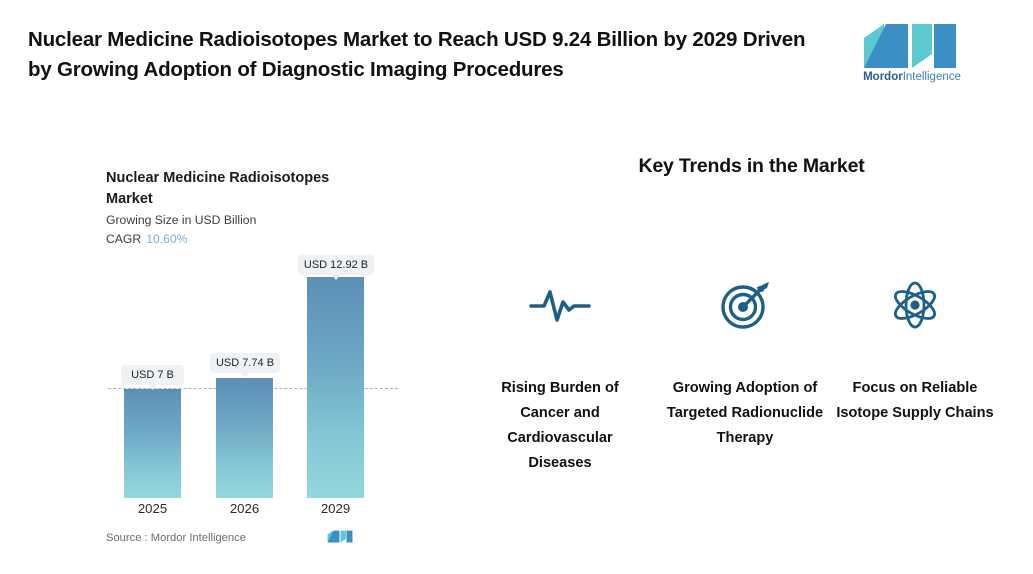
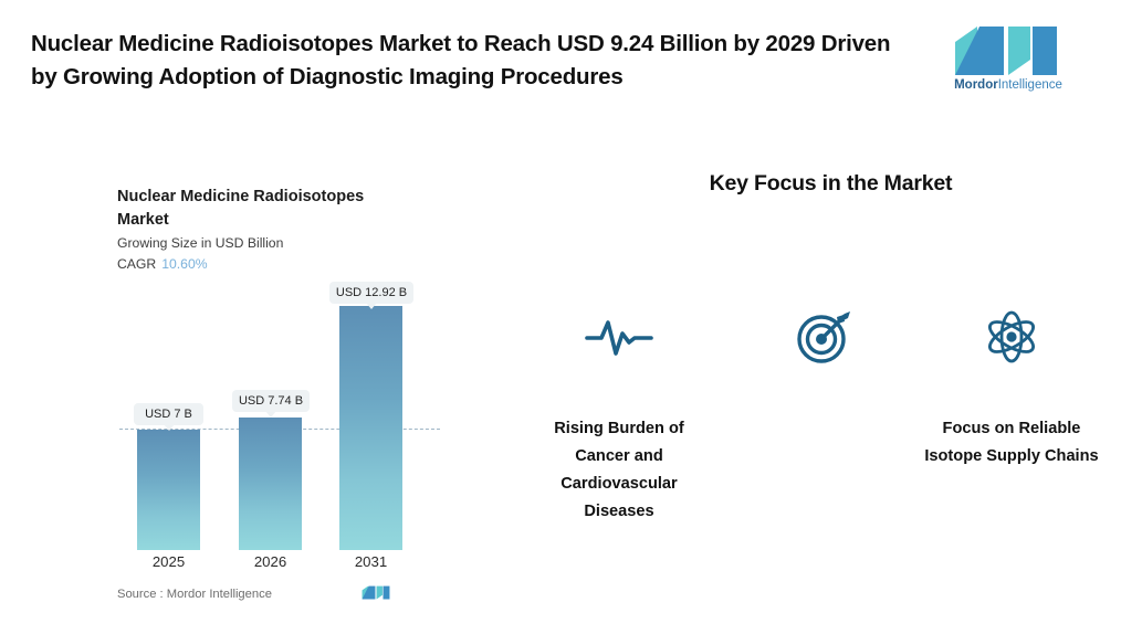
  Nuclear Medicine Radioisotopes Market to Reach USD 9.24 Billion by 2029 Driven by Growing Adoption of Diagnostic Imaging Procedures
  MordorIntelligence
  Nuclear Medicine Radioisotopes Market
  Growing Size in USD Billion
  CAGR 10.60%
  USD 7 B
  USD 7.74 B
  USD 12.92 B
  2025
  2026
- 2029
+ 2031
  Source : Mordor Intelligence
- Key Trends in the Market
+ Key Focus in the Market
  Rising Burden of Cancer and Cardiovascular Diseases
- Growing Adoption of Targeted Radionuclide Therapy
  Focus on Reliable Isotope Supply Chains
